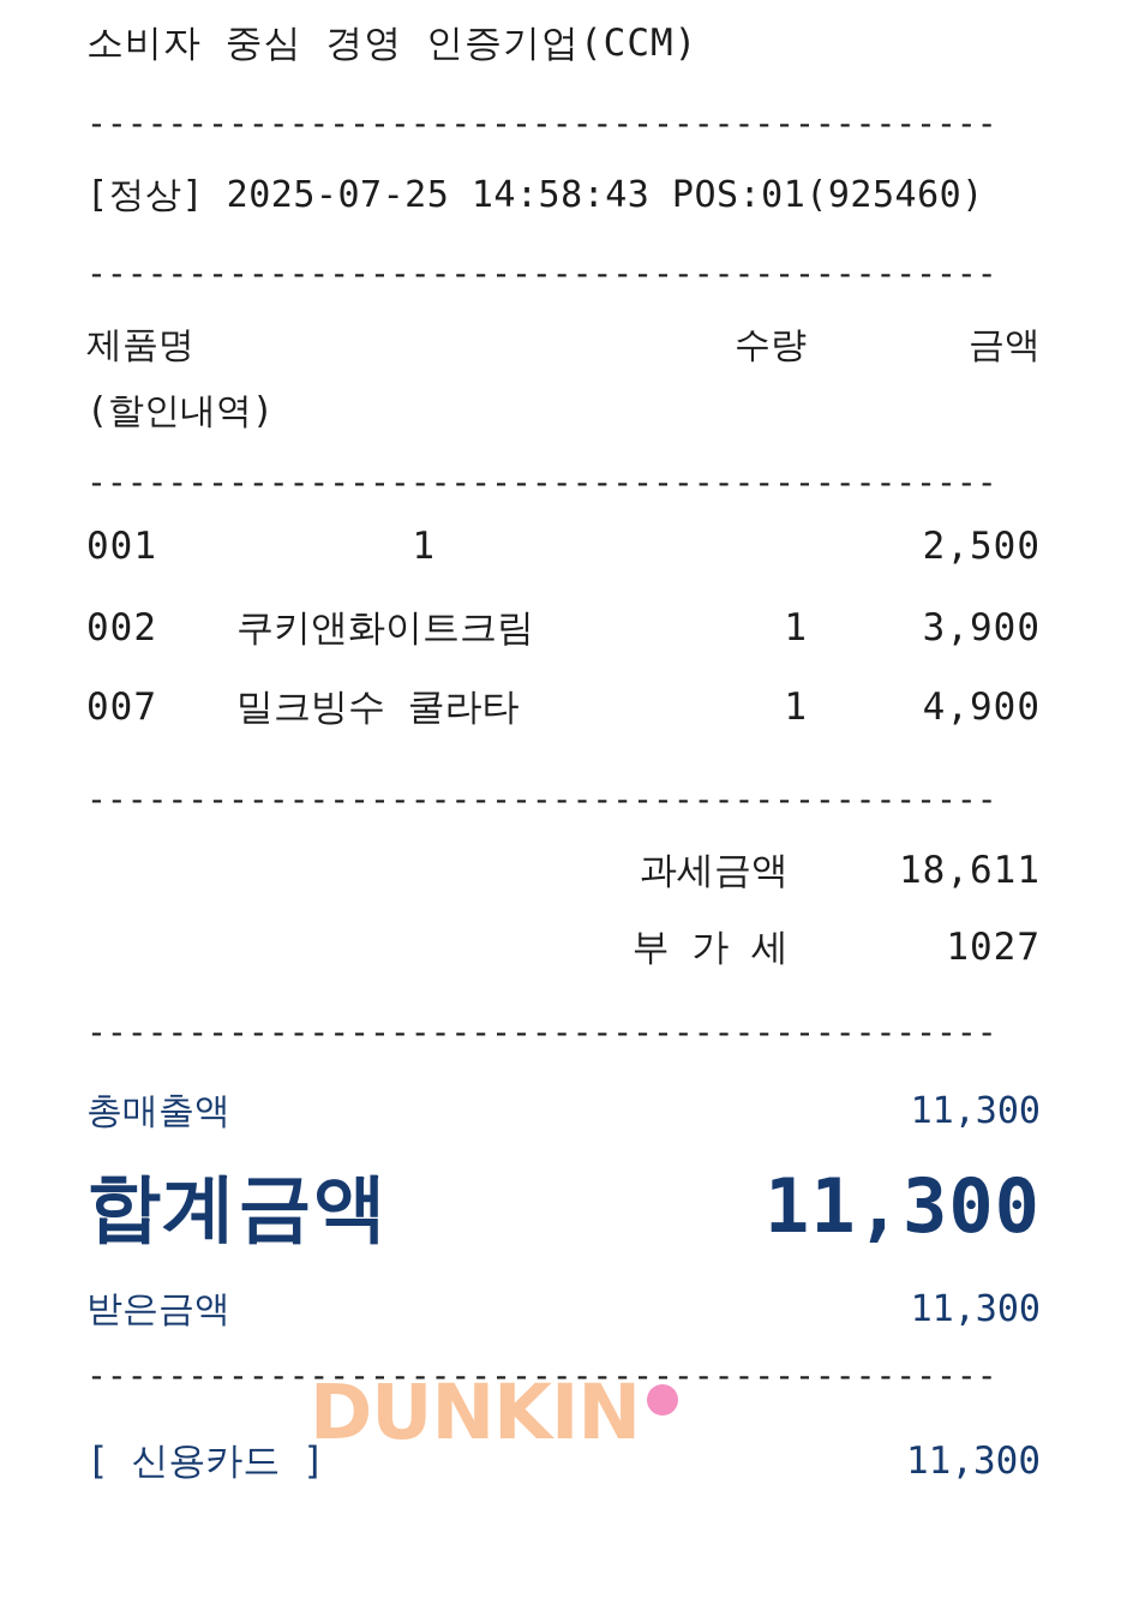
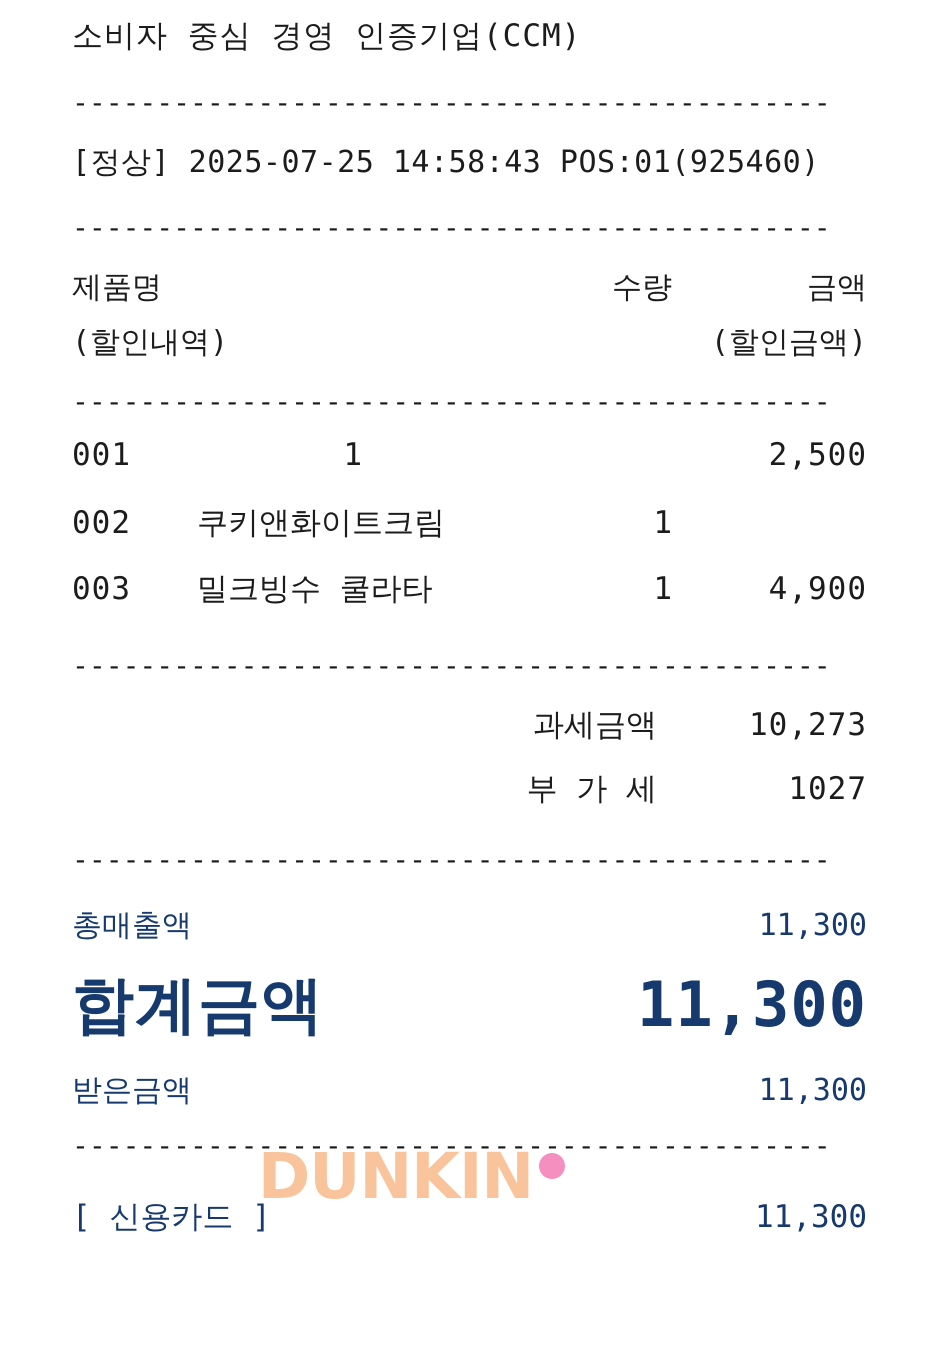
  소비자 중심 경영 인증기업(CCM)
  ---------------------------------------------
  [정상] 2025-07-25 14:58:43 POS:01(925460)
  ---------------------------------------------
  제품명
  수량
  금액
  (할인내역)
+ (할인금액)
  ---------------------------------------------
  001
  1
  2,500
  002
  쿠키앤화이트크림
  1
- 3,900
- 007
+ 003
  밀크빙수 쿨라타
  1
  4,900
  ---------------------------------------------
  과세금액
- 18,611
+ 10,273
  부 가 세
  1027
  ---------------------------------------------
  총매출액
  11,300
  합계금액
  11,300
  받은금액
  11,300
  ---------------------------------------------
  [ 신용카드 ]
  11,300
  DUNKIN
